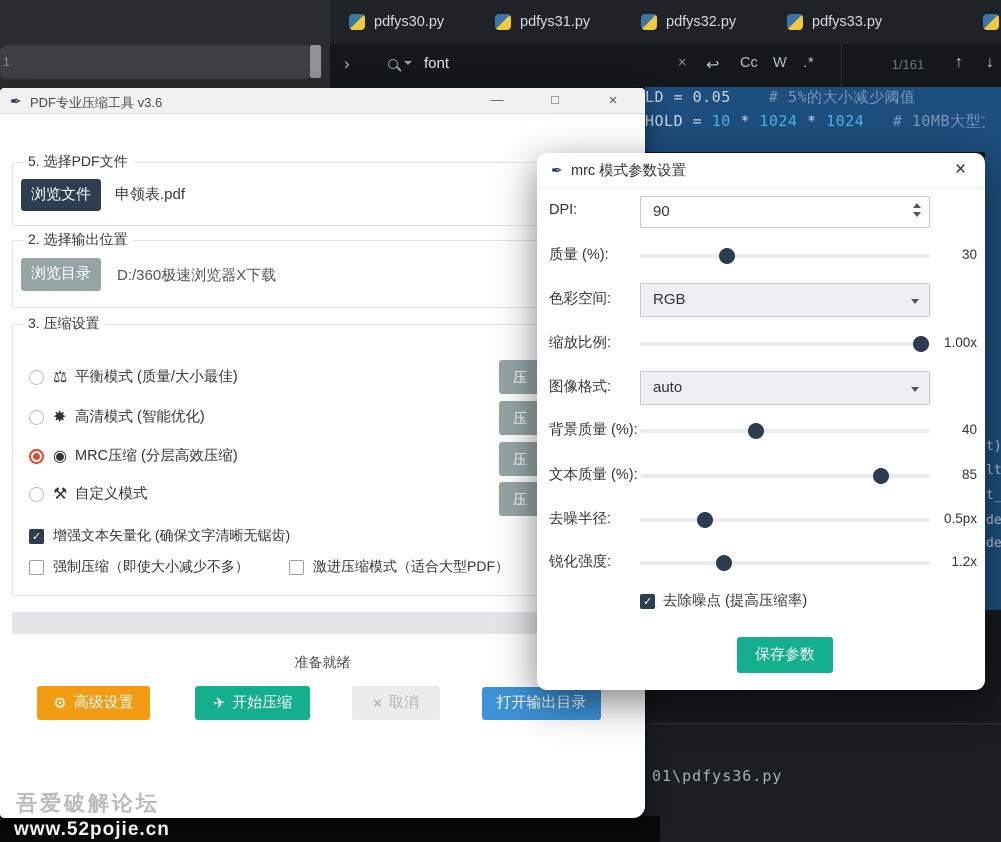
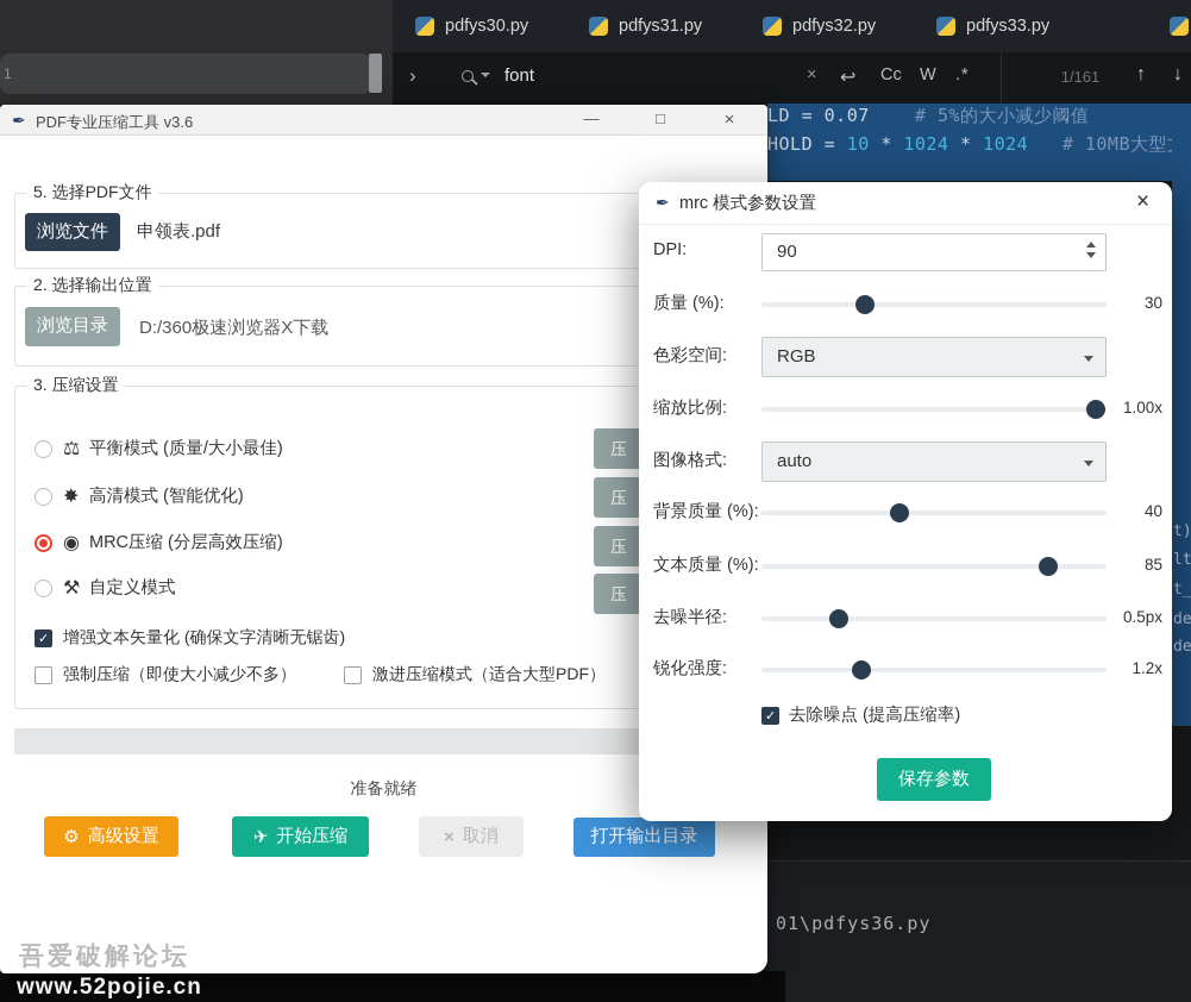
  1
  pdfys30.py
  pdfys31.py
  pdfys32.py
  pdfys33.py
  ›
  font
  ×
  ↩
  Cc
  W
  .*
  1/161
  ↑
  ↓
- LD = 0.05 # 5%的大小减少阈值
+ LD = 0.07 # 5%的大小减少阈值
  HOLD = 10 * 1024 * 1024 # 10MB大型
  t)
  lt
  t_
  de
  de
  01\pdfys36.py
  ✒
  PDF专业压缩工具 v3.6
  —
  □
  ×
  5. 选择PDF文件
  浏览文件
  申领表.pdf
  2. 选择输出位置
  浏览目录
  D:/360极速浏览器X下载
  3. 压缩设置
  ⚖
  平衡模式 (质量/大小最佳)
  ✸
  高清模式 (智能优化)
  ◉
  MRC压缩 (分层高效压缩)
  ⚒
  自定义模式
  压
  压
  压
  压
  增强文本矢量化 (确保文字清晰无锯齿)
  强制压缩（即使大小减少不多）
  激进压缩模式（适合大型PDF）
  准备就绪
  ⚙
  高级设置
  开始压缩
  ×
  取消
  打开输出目录
  吾爱破解论坛
  www.52pojie.cn
  ✒
  mrc 模式参数设置
  ×
  DPI:
  90
  质量 (%):
  30
  色彩空间:
  RGB
  缩放比例:
  1.00x
  图像格式:
  auto
  背景质量 (%):
  40
  文本质量 (%):
  85
  去噪半径:
  0.5px
  锐化强度:
  1.2x
  去除噪点 (提高压缩率)
  保存参数
